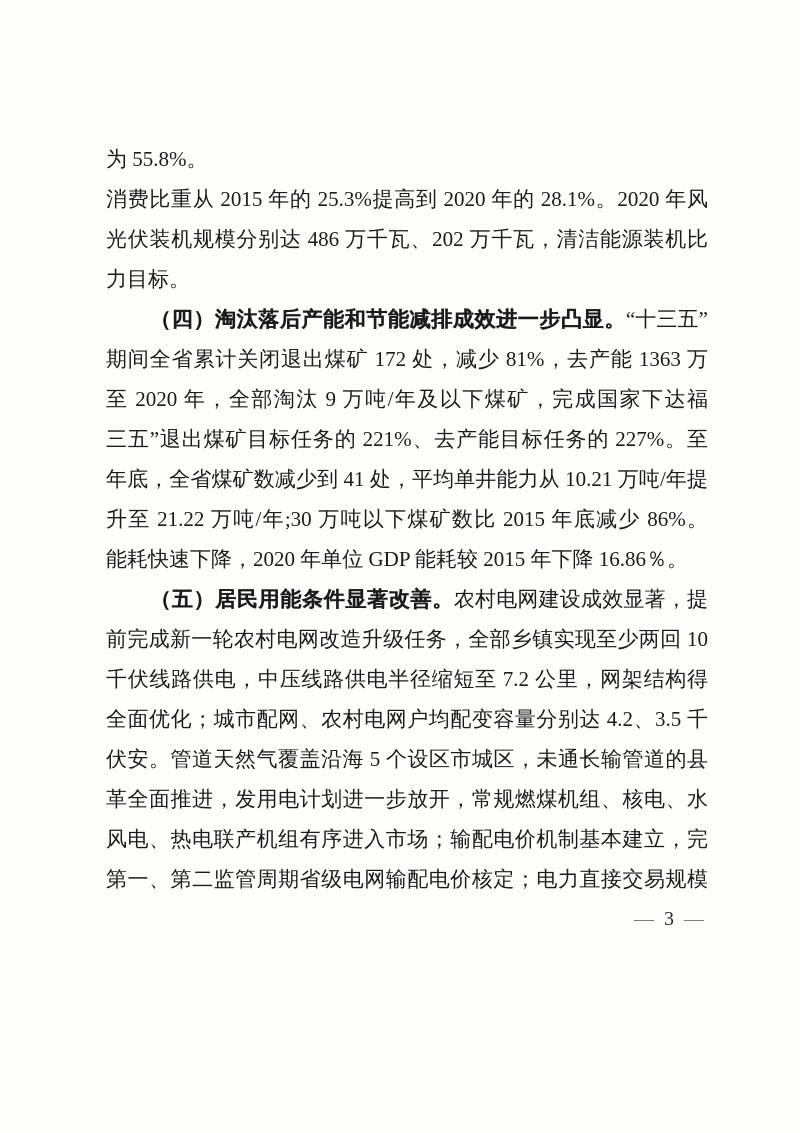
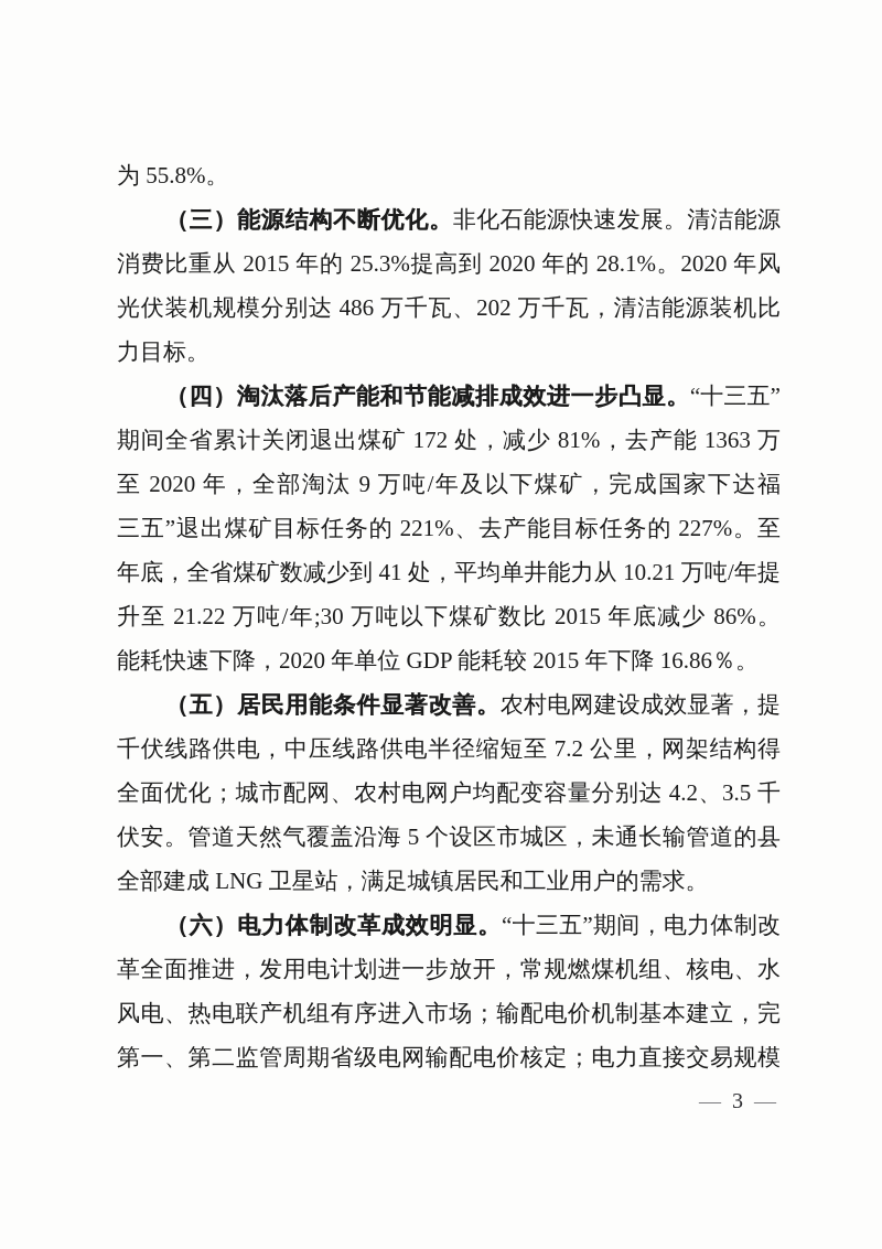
  为 55.8%。
+ （三）能源结构不断优化。非化石能源快速发展。清洁能源
  消费比重从 2015 年的 25.3%提高到 2020 年的 28.1%。2020 年风
  光伏装机规模分别达 486 万千瓦、202 万千瓦，清洁能源装机比
  力目标。
  （四）淘汰落后产能和节能减排成效进一步凸显。“十三五”
  期间全省累计关闭退出煤矿 172 处，减少 81%，去产能 1363 万
  至 2020 年，全部淘汰 9 万吨/年及以下煤矿，完成国家下达福
  三五”退出煤矿目标任务的 221%、去产能目标任务的 227%。至
  年底，全省煤矿数减少到 41 处，平均单井能力从 10.21 万吨/年提
  升至 21.22 万吨/年;30 万吨以下煤矿数比 2015 年底减少 86%。
  能耗快速下降，2020 年单位 GDP 能耗较 2015 年下降 16.86％。
  （五）居民用能条件显著改善。农村电网建设成效显著，提
- 前完成新一轮农村电网改造升级任务，全部乡镇实现至少两回 10
  千伏线路供电，中压线路供电半径缩短至 7.2 公里，网架结构得
  全面优化；城市配网、农村电网户均配变容量分别达 4.2、3.5 千
  伏安。管道天然气覆盖沿海 5 个设区市城区，未通长输管道的县
+ 全部建成 LNG 卫星站，满足城镇居民和工业用户的需求。
+ （六）电力体制改革成效明显。“十三五”期间，电力体制改
  革全面推进，发用电计划进一步放开，常规燃煤机组、核电、水
  风电、热电联产机组有序进入市场；输配电价机制基本建立，完
  第一、第二监管周期省级电网输配电价核定；电力直接交易规模
  — 3 —
